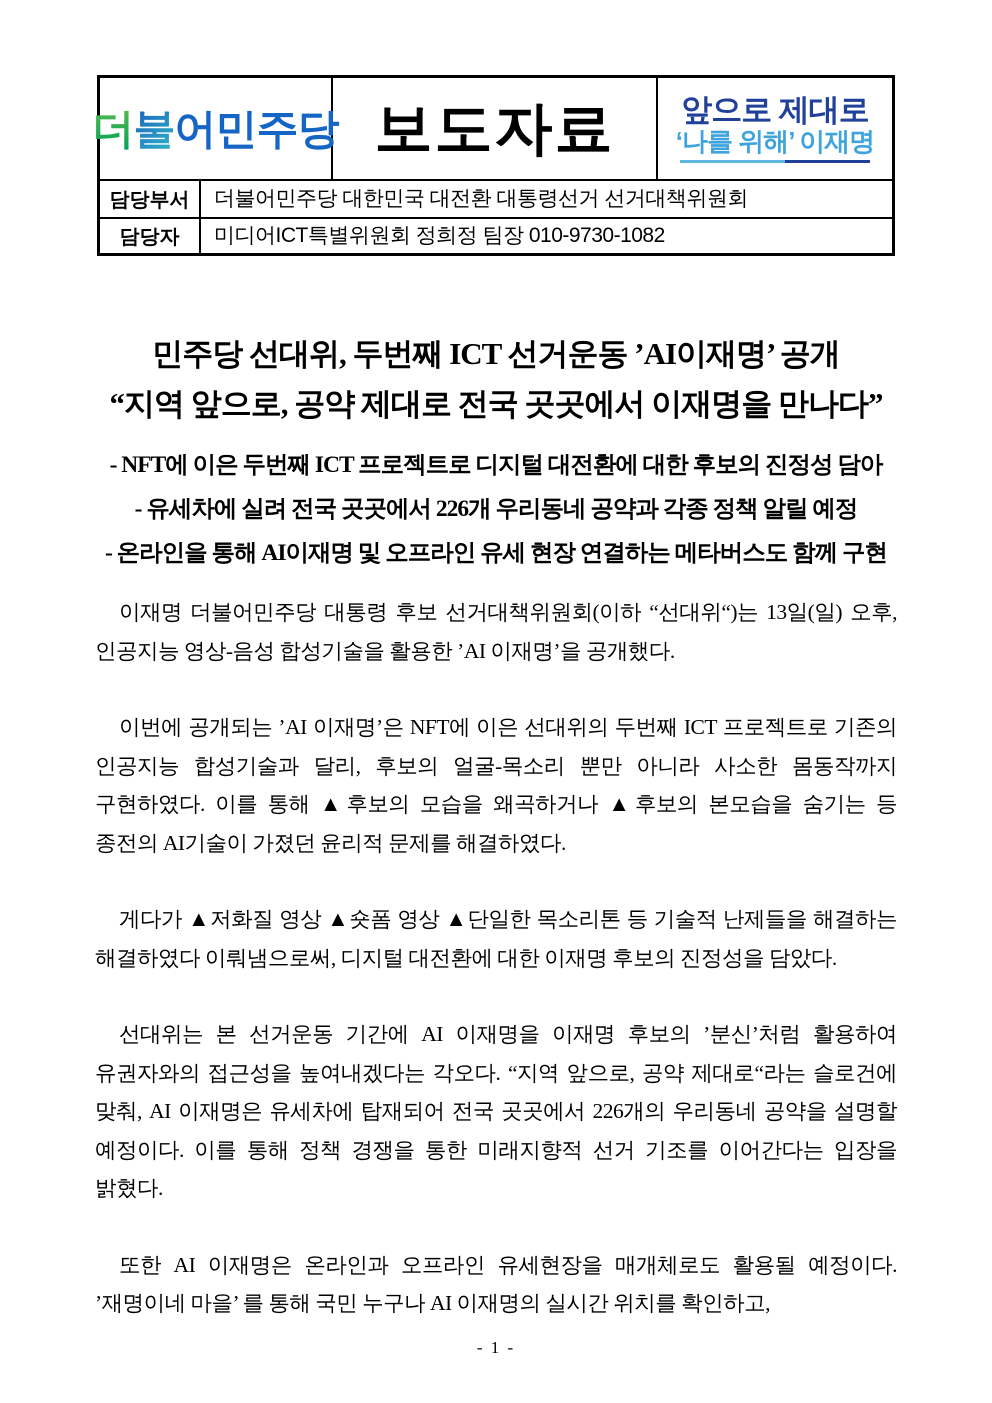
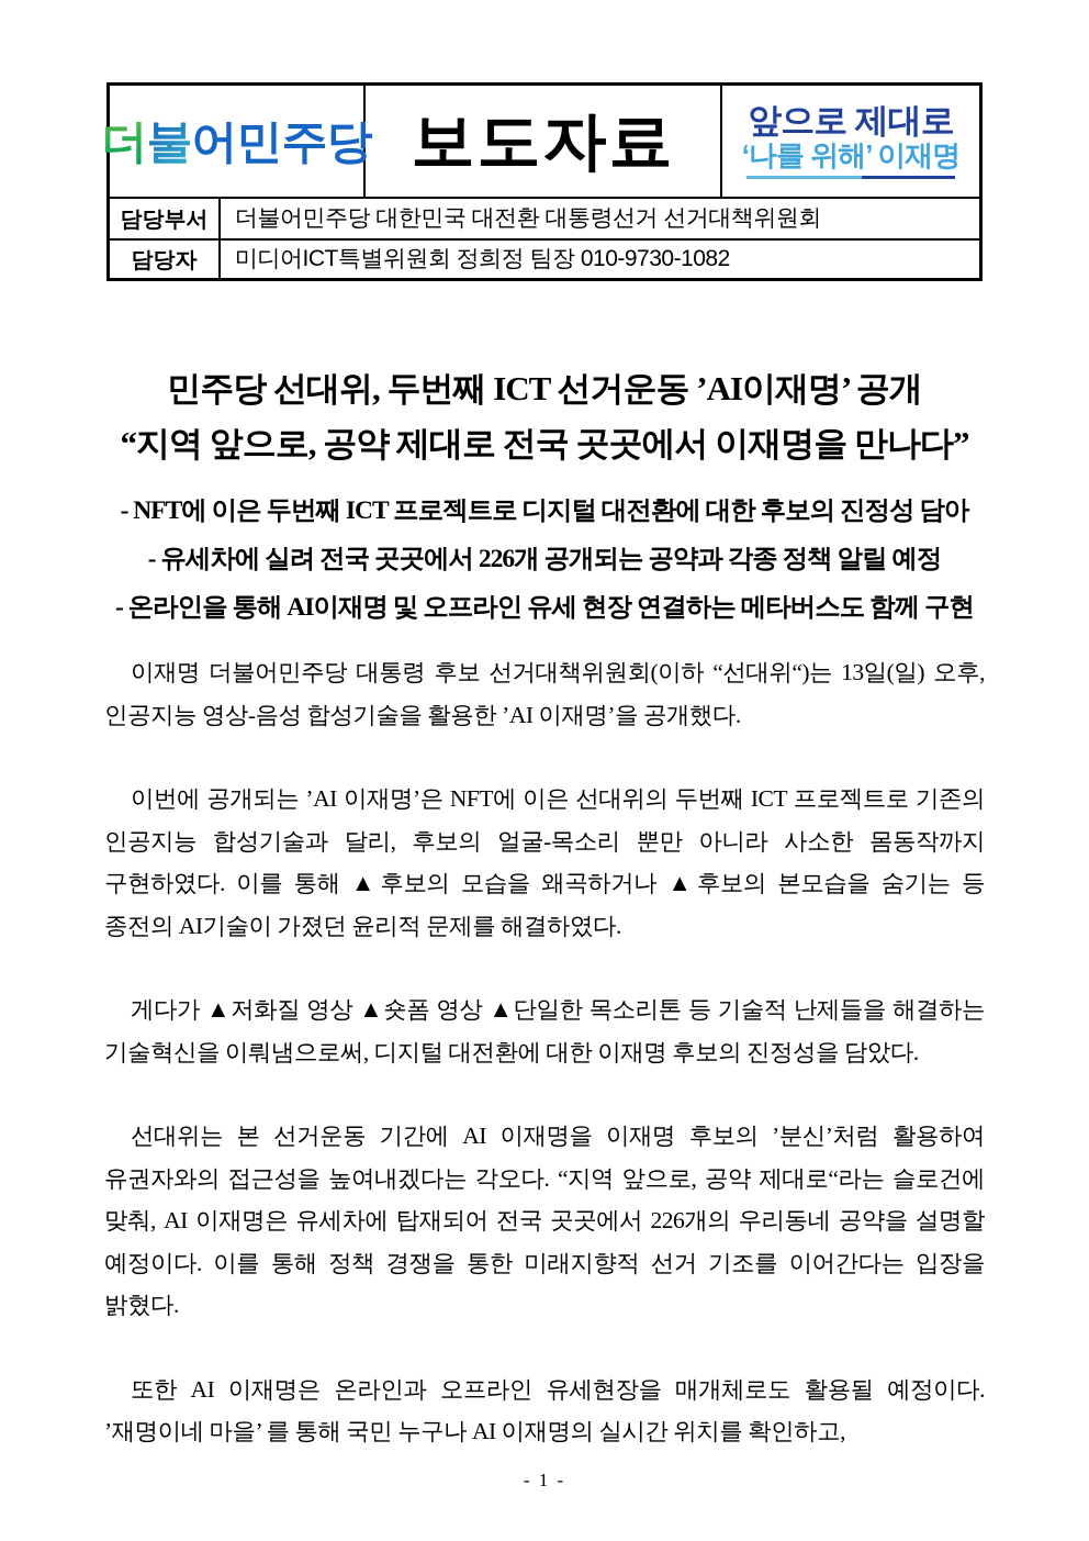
  더불어민주당
  보도자료
  앞으로 제대로
  ‘나를 위해’ 이재명
  담당부서
  더불어민주당 대한민국 대전환 대통령선거 선거대책위원회
  담당자
  미디어ICT특별위원회 정희정 팀장 010-9730-1082
  민주당 선대위, 두번째 ICT 선거운동 ’AI이재명’ 공개
  “지역 앞으로, 공약 제대로 전국 곳곳에서 이재명을 만나다”
  - NFT에 이은 두번째 ICT 프로젝트로 디지털 대전환에 대한 후보의 진정성 담아
- - 유세차에 실려 전국 곳곳에서 226개 우리동네 공약과 각종 정책 알릴 예정
+ - 유세차에 실려 전국 곳곳에서 226개 공개되는 공약과 각종 정책 알릴 예정
  - 온라인을 통해 AI이재명 및 오프라인 유세 현장 연결하는 메타버스도 함께 구현
  이재명 더불어민주당 대통령 후보 선거대책위원회(이하 “선대위“)는 13일(일) 오후, 인공지능 영상-음성 합성기술을 활용한 ’AI 이재명’을 공개했다.
  이번에 공개되는 ’AI 이재명’은 NFT에 이은 선대위의 두번째 ICT 프로젝트로 기존의 인공지능 합성기술과 달리, 후보의 얼굴-목소리 뿐만 아니라 사소한 몸동작까지 구현하였다. 이를 통해 ▲후보의 모습을 왜곡하거나 ▲후보의 본모습을 숨기는 등 종전의 AI기술이 가졌던 윤리적 문제를 해결하였다.
- 게다가 ▲저화질 영상 ▲숏폼 영상 ▲단일한 목소리톤 등 기술적 난제들을 해결하는 해결하였다 이뤄냄으로써, 디지털 대전환에 대한 이재명 후보의 진정성을 담았다.
+ 게다가 ▲저화질 영상 ▲숏폼 영상 ▲단일한 목소리톤 등 기술적 난제들을 해결하는 기술혁신을 이뤄냄으로써, 디지털 대전환에 대한 이재명 후보의 진정성을 담았다.
  선대위는 본 선거운동 기간에 AI 이재명을 이재명 후보의 ’분신’처럼 활용하여 유권자와의 접근성을 높여내겠다는 각오다. “지역 앞으로, 공약 제대로“라는 슬로건에 맞춰, AI 이재명은 유세차에 탑재되어 전국 곳곳에서 226개의 우리동네 공약을 설명할 예정이다. 이를 통해 정책 경쟁을 통한 미래지향적 선거 기조를 이어간다는 입장을 밝혔다.
  또한 AI 이재명은 온라인과 오프라인 유세현장을 매개체로도 활용될 예정이다. ’재명이네 마을’ 를 통해 국민 누구나 AI 이재명의 실시간 위치를 확인하고,
  - 1 -
